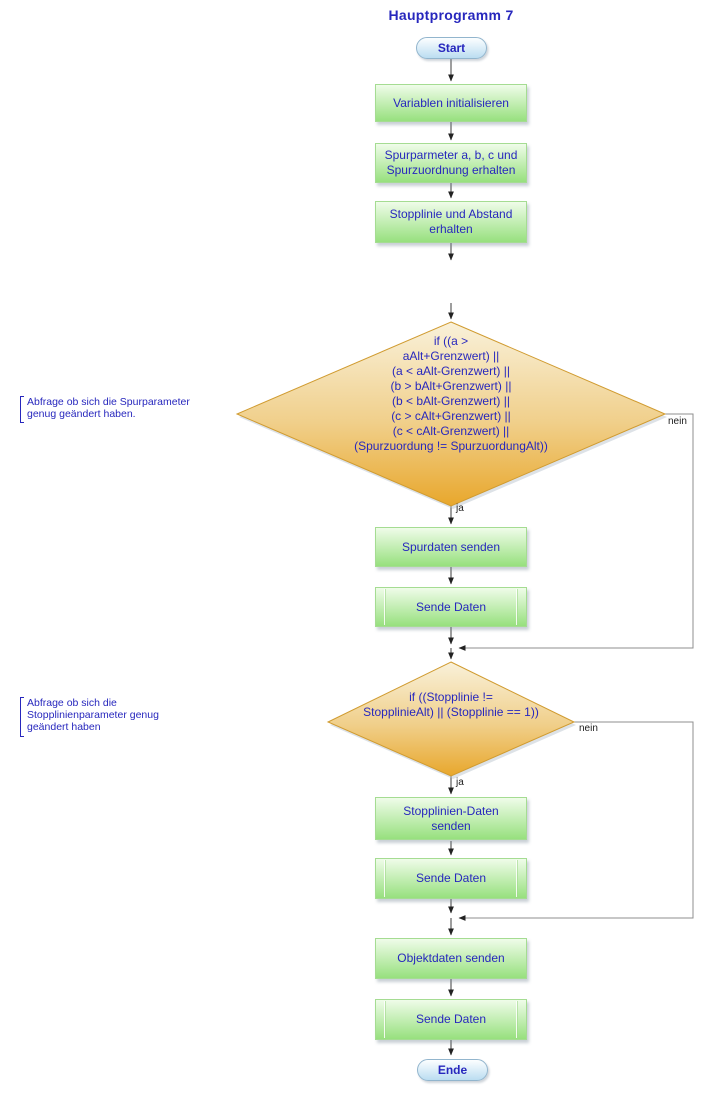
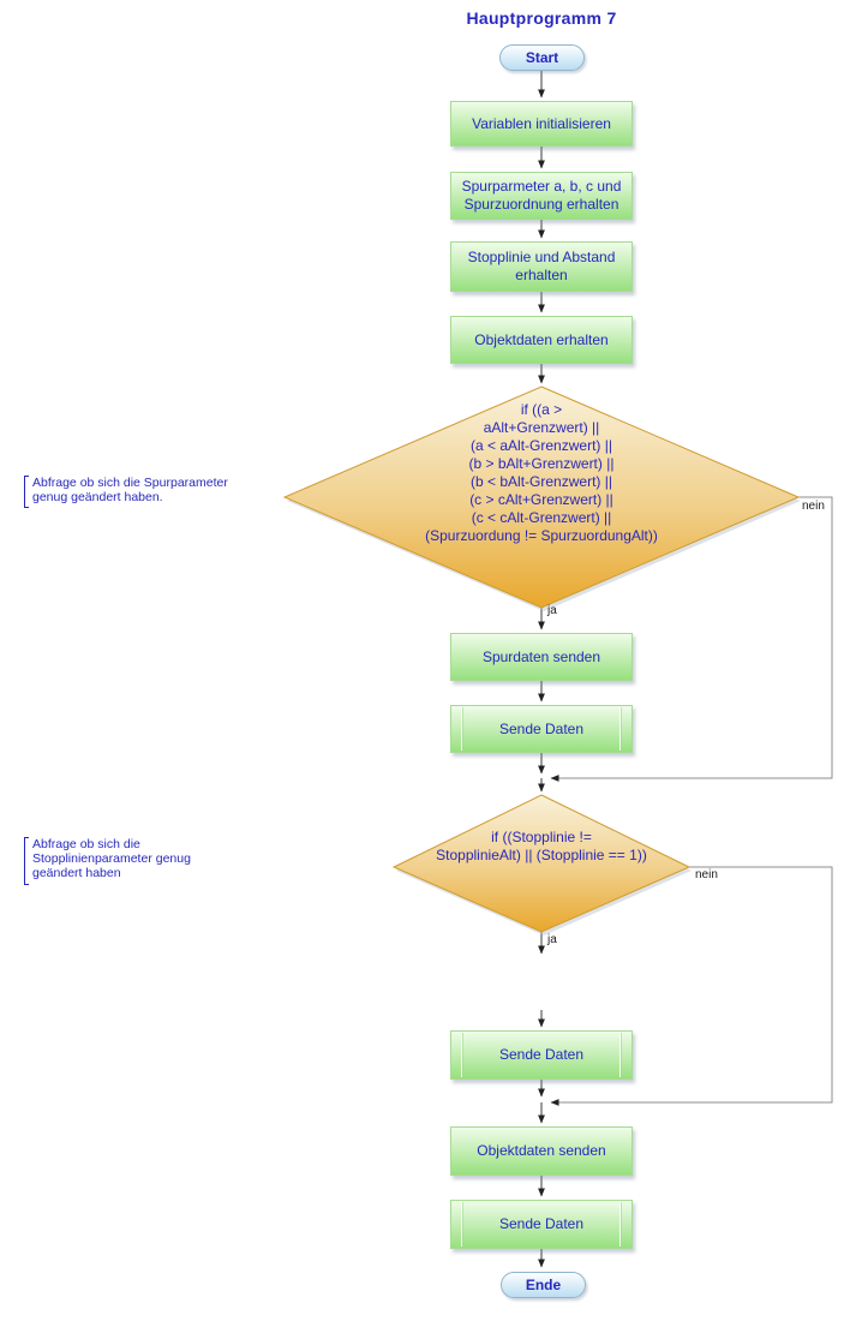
  Hauptprogramm 7
  Start
  Variablen initialisieren
  Spurparmeter a, b, c und
  Spurzuordnung erhalten
  Stopplinie und Abstand
  erhalten
+ Objektdaten erhalten
  if ((a >
  aAlt+Grenzwert) ||
  (a < aAlt-Grenzwert) ||
  (b > bAlt+Grenzwert) ||
  (b < bAlt-Grenzwert) ||
  (c > cAlt+Grenzwert) ||
  (c < cAlt-Grenzwert) ||
  (Spurzuordung != SpurzuordungAlt))
  ja
  nein
  Spurdaten senden
  Sende Daten
  if ((Stopplinie !=
  StopplinieAlt) || (Stopplinie == 1))
  ja
  nein
- Stopplinien-Daten
- senden
  Sende Daten
  Objektdaten senden
  Sende Daten
  Ende
  Abfrage ob sich die Spurparameter
  genug geändert haben.
  Abfrage ob sich die
  Stopplinienparameter genug
  geändert haben
